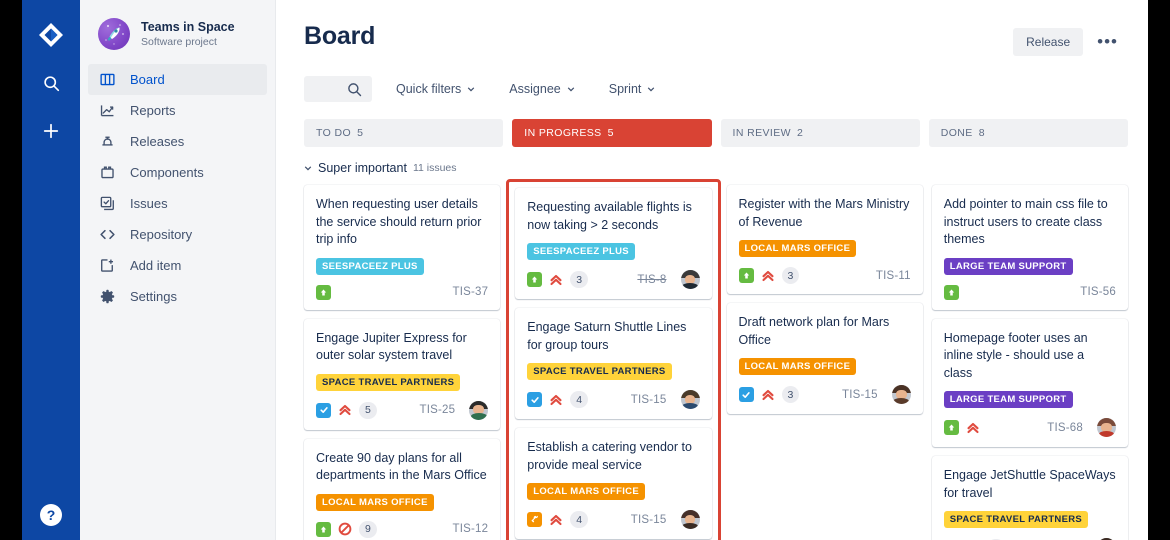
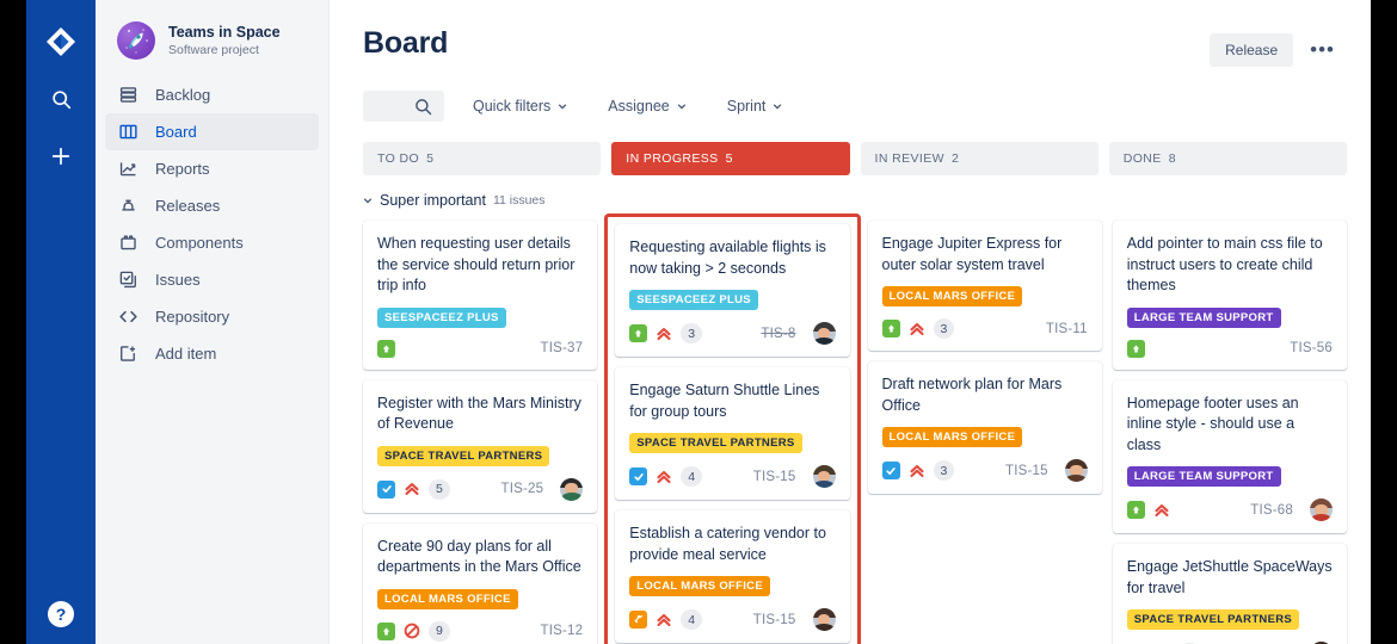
  ?
  Teams in Space
  Software project
+ Backlog
  Board
  Reports
  Releases
  Components
  Issues
  Repository
  Add item
- Settings
  Board
  Release
  •••
  Quick filters
  Assignee
  Sprint
  TO DO
  5
  IN PROGRESS
  5
  IN REVIEW
  2
  DONE
  8
  Super important
  11 issues
  When requesting user details the service should return prior trip info
  SEESPACEEZ PLUS
  TIS-37
- Engage Jupiter Express for outer solar system travel
+ Register with the Mars Ministry of Revenue
  SPACE TRAVEL PARTNERS
  5
  TIS-25
  Create 90 day plans for all departments in the Mars Office
  LOCAL MARS OFFICE
  9
  TIS-12
  Requesting available flights is now taking > 2 seconds
  SEESPACEEZ PLUS
  3
  TIS-8
  Engage Saturn Shuttle Lines for group tours
  SPACE TRAVEL PARTNERS
  4
  TIS-15
  Establish a catering vendor to provide meal service
  LOCAL MARS OFFICE
  4
  TIS-15
- Register with the Mars Ministry of Revenue
+ Engage Jupiter Express for outer solar system travel
  LOCAL MARS OFFICE
  3
  TIS-11
  Draft network plan for Mars Office
  LOCAL MARS OFFICE
  3
  TIS-15
- Add pointer to main css file to instruct users to create class themes
+ Add pointer to main css file to instruct users to create child themes
  LARGE TEAM SUPPORT
  TIS-56
  Homepage footer uses an inline style - should use a class
  LARGE TEAM SUPPORT
  TIS-68
  Engage JetShuttle SpaceWays for travel
  SPACE TRAVEL PARTNERS
